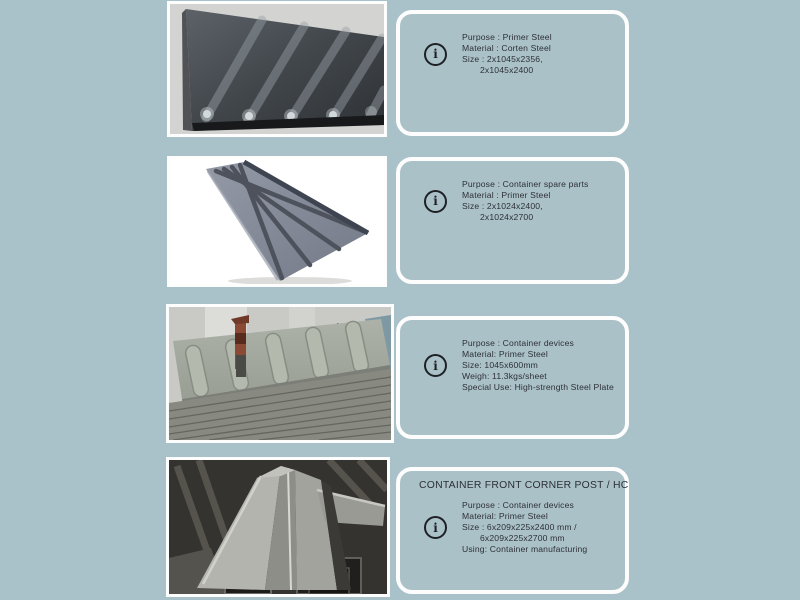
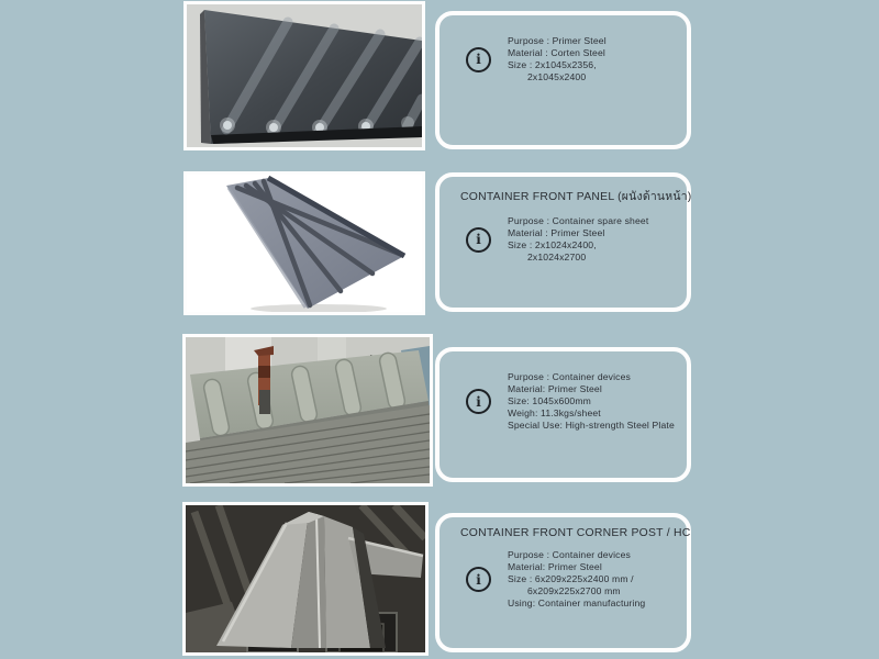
  i
  Purpose : Primer Steel
  Material : Corten Steel
  Size : 2x1045x2356,
  2x1045x2400
+ CONTAINER FRONT PANEL (ผนังด้านหน้า)
  i
- Purpose : Container spare parts
+ Purpose : Container spare sheet
  Material : Primer Steel
  Size : 2x1024x2400,
  2x1024x2700
  i
  Purpose : Container devices
  Material: Primer Steel
  Size: 1045x600mm
  Weigh: 11.3kgs/sheet
  Special Use: High-strength Steel Plate
  CONTAINER FRONT CORNER POST / HC
  i
  Purpose : Container devices
  Material: Primer Steel
  Size : 6x209x225x2400 mm /
  6x209x225x2700 mm
  Using: Container manufacturing
